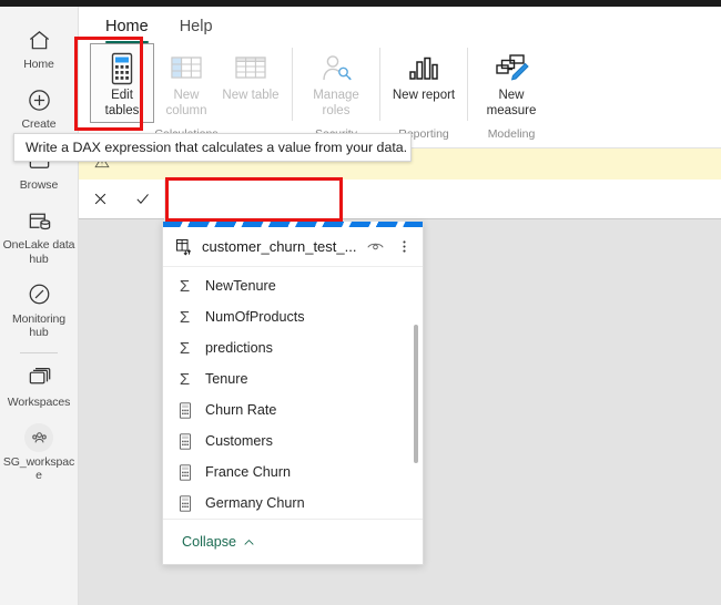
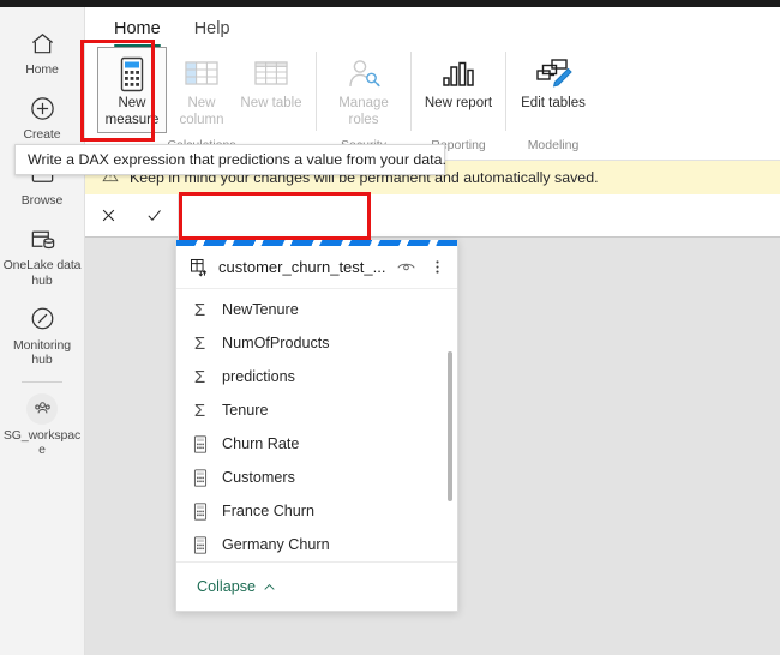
  Home
  Create
  Browse
  OneLake data hub
  Monitoring hub
- Workspaces
  SG_workspace
  Home
  Help
- Edit tables
+ New measure
  New column
  New table
  Manage roles
  New report
  porting
- New measure
+ Edit tables
  Modeling
+ Keep in mind your changes will be permanent and automatically saved.
  customer_churn_test_...
  Σ
  NewTenure
  Σ
  NumOfProducts
  Σ
  predictions
  Σ
  Tenure
  Churn Rate
  Customers
  France Churn
  Germany Churn
  Collapse
- Write a DAX expression that calculates a value from your data.
+ Write a DAX expression that predictions a value from your data.
